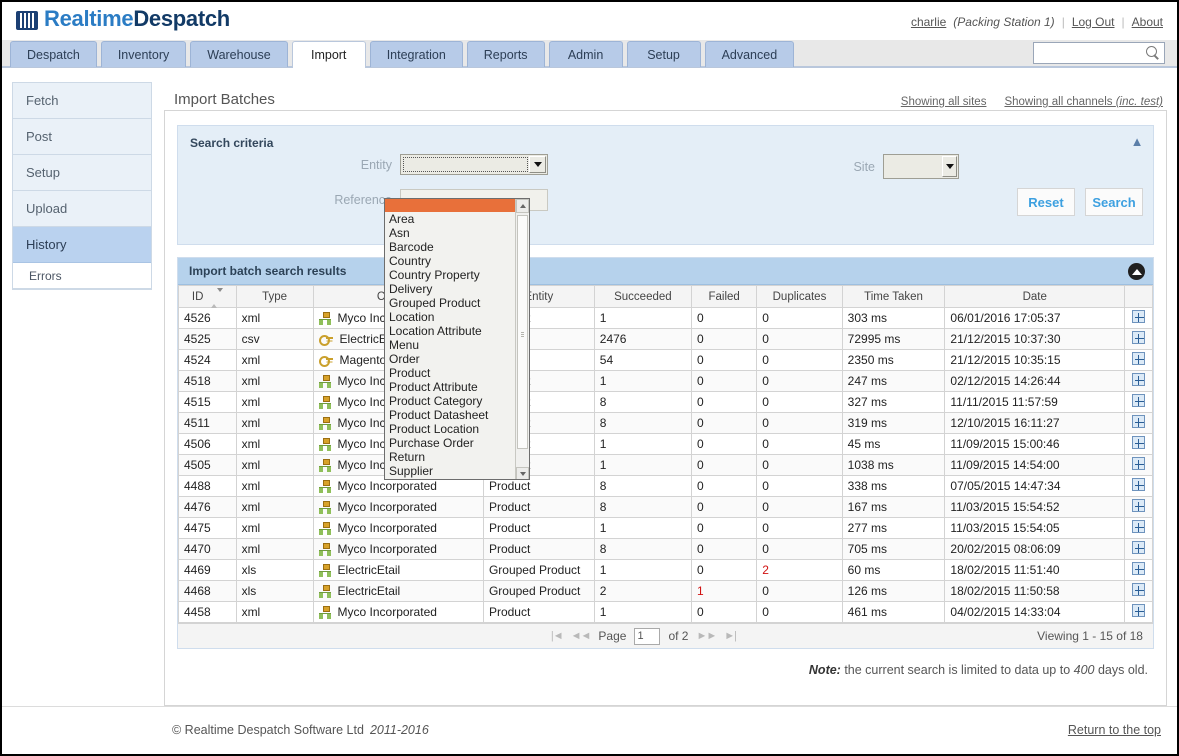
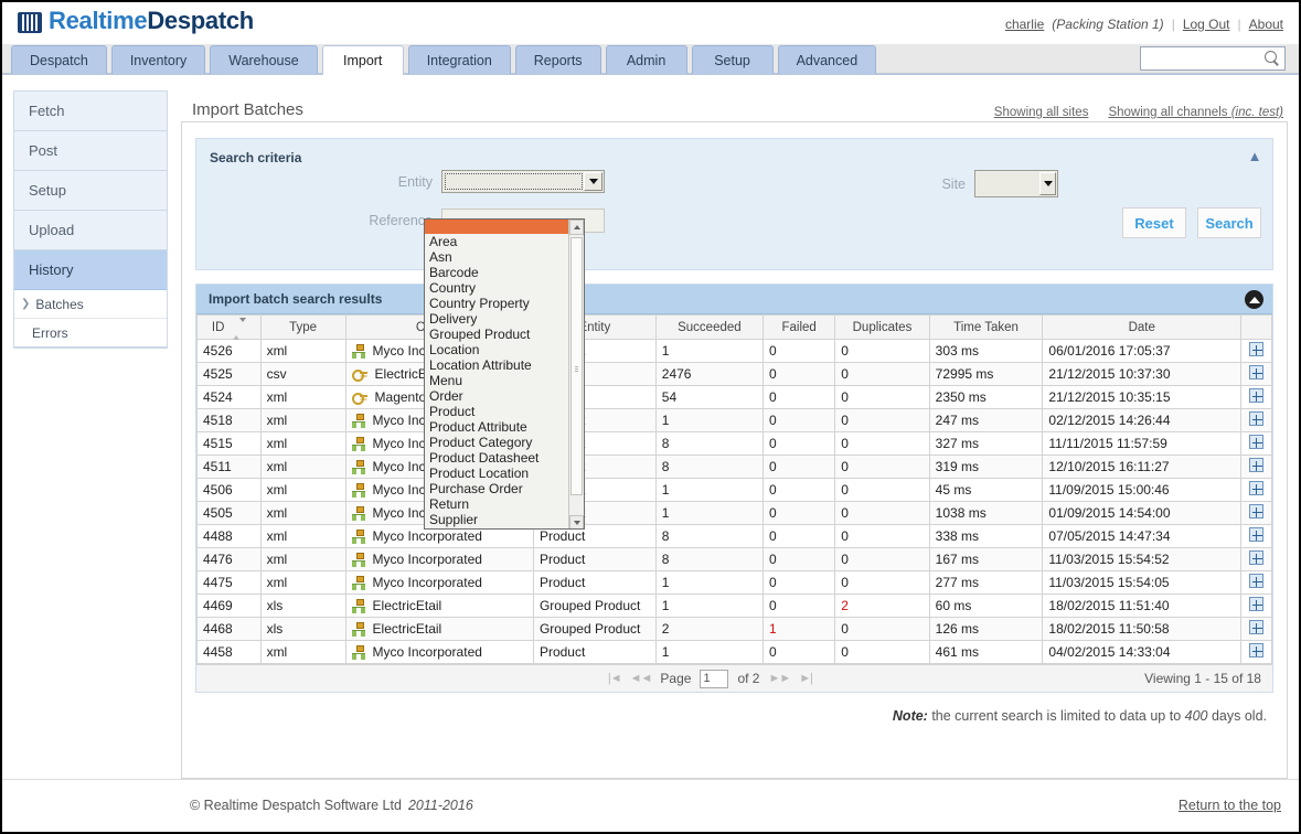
  Realtime
  Despatch
  charlie
  (Packing Station 1)
  |
  Log Out
  |
  About
  Despatch
  Inventory
  Warehouse
  Import
  Integration
  Reports
  Admin
  Setup
  Advanced
  Fetch
  Post
  Setup
  Upload
  History
+ ❯
+ Batches
  Errors
  Import Batches
  Showing all sites
  Showing all channels (inc. test)
  Search criteria
  ▲
  Entity
  Referenc
  Site
  Reset
  Search
  Import batch search results
  ID	Type	C	ntity	Succeeded	Failed	Duplicates	Time Taken	Date
  4526	xml	Myco Inc		1	0	0	303 ms	06/01/2016 17:05:37
  4525	csv	ElectricE		2476	0	0	72995 ms	21/12/2015 10:37:30
  4524	xml	Magento		54	0	0	2350 ms	21/12/2015 10:35:15
  4518	xml	Myco Inc		1	0	0	247 ms	02/12/2015 14:26:44
  4515	xml	Myco Inc		8	0	0	327 ms	11/11/2015 11:57:59
  4511	xml	Myco Inc		8	0	0	319 ms	12/10/2015 16:11:27
  4506	xml	Myco Inc		1	0	0	45 ms	11/09/2015 15:00:46
- 4505	xml	Myco Inc		1	0	0	1038 ms	11/09/2015 14:54:00
+ 4505	xml	Myco Inc		1	0	0	1038 ms	01/09/2015 14:54:00
  4488	xml	Myco Incorporated	Product	8	0	0	338 ms	07/05/2015 14:47:34
  4476	xml	Myco Incorporated	Product	8	0	0	167 ms	11/03/2015 15:54:52
  4475	xml	Myco Incorporated	Product	1	0	0	277 ms	11/03/2015 15:54:05
- 4470	xml	Myco Incorporated	Product	8	0	0	705 ms	20/02/2015 08:06:09
  4469	xls	ElectricEtail	Grouped Product	1	0	2	60 ms	18/02/2015 11:51:40
  4468	xls	ElectricEtail	Grouped Product	2	1	0	126 ms	18/02/2015 11:50:58
  4458	xml	Myco Incorporated	Product	1	0	0	461 ms	04/02/2015 14:33:04
  |◄
  ◄◄
  Page
  1
  of 2
  ►►
  ►|
  Viewing 1 - 15 of 18
  Note: the current search is limited to data up to 400 days old.
  Area
  Asn
  Barcode
  Country
  Country Property
  Delivery
  Grouped Product
  Location
  Location Attribute
  Menu
  Order
  Product
  Product Attribute
  Product Category
  Product Datasheet
  Product Location
  Purchase Order
  Return
  Supplier
  © Realtime Despatch Software Ltd
  2011-2016
  Return to the top
